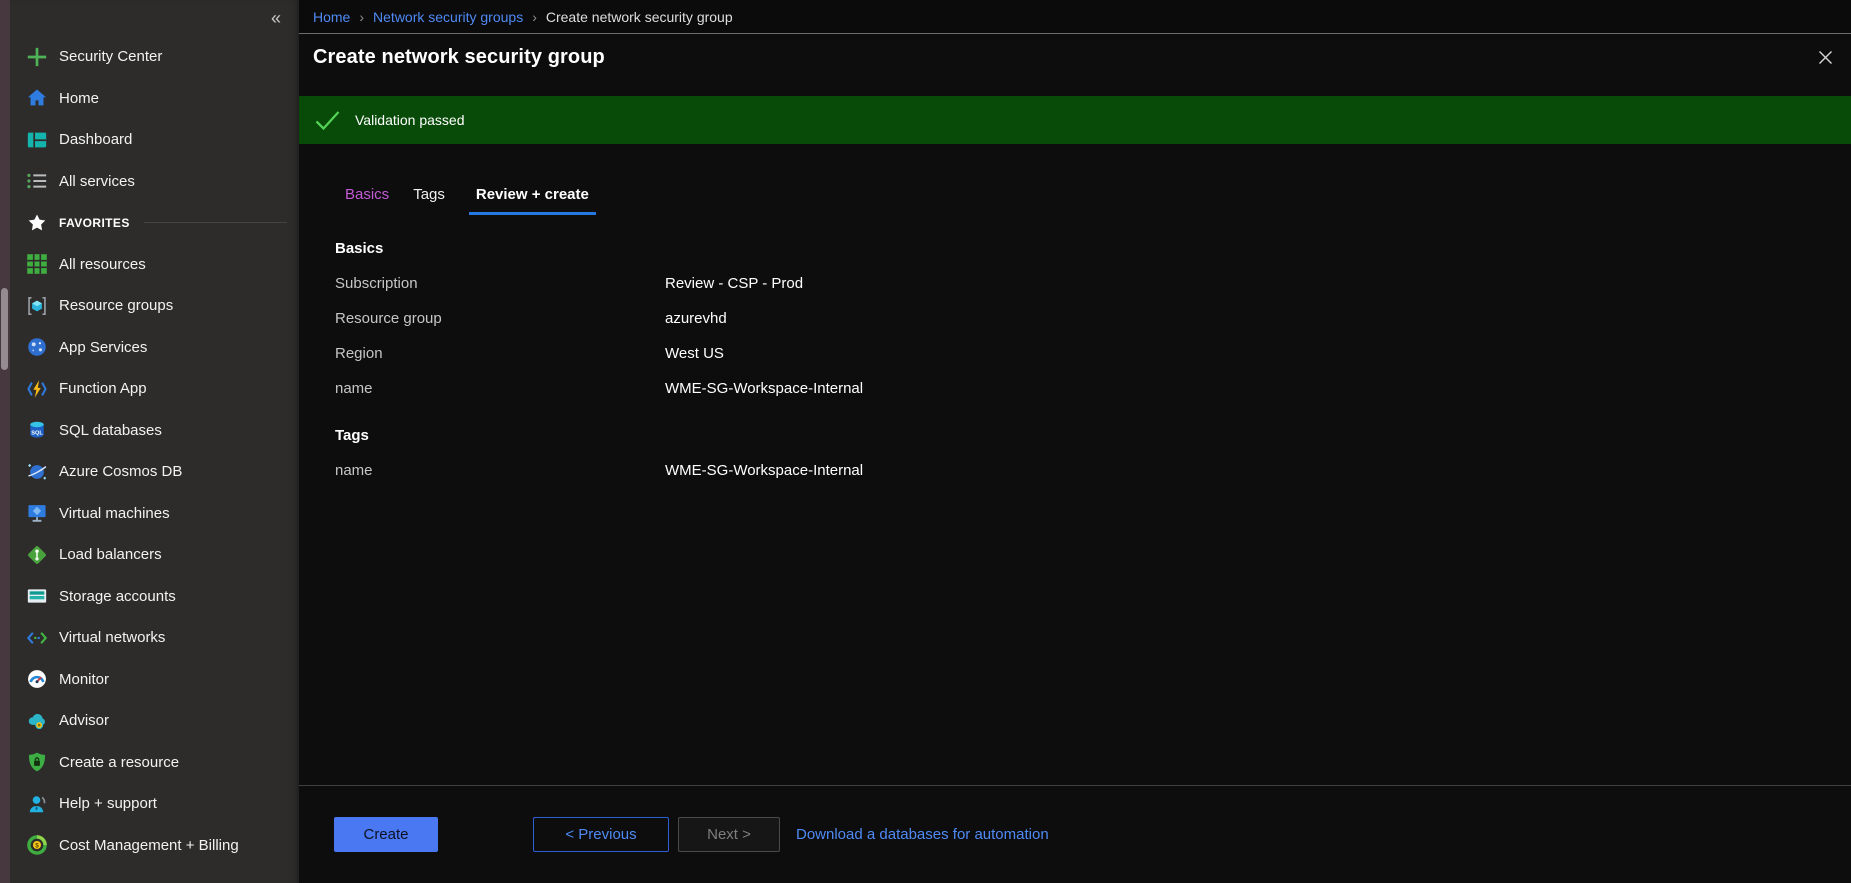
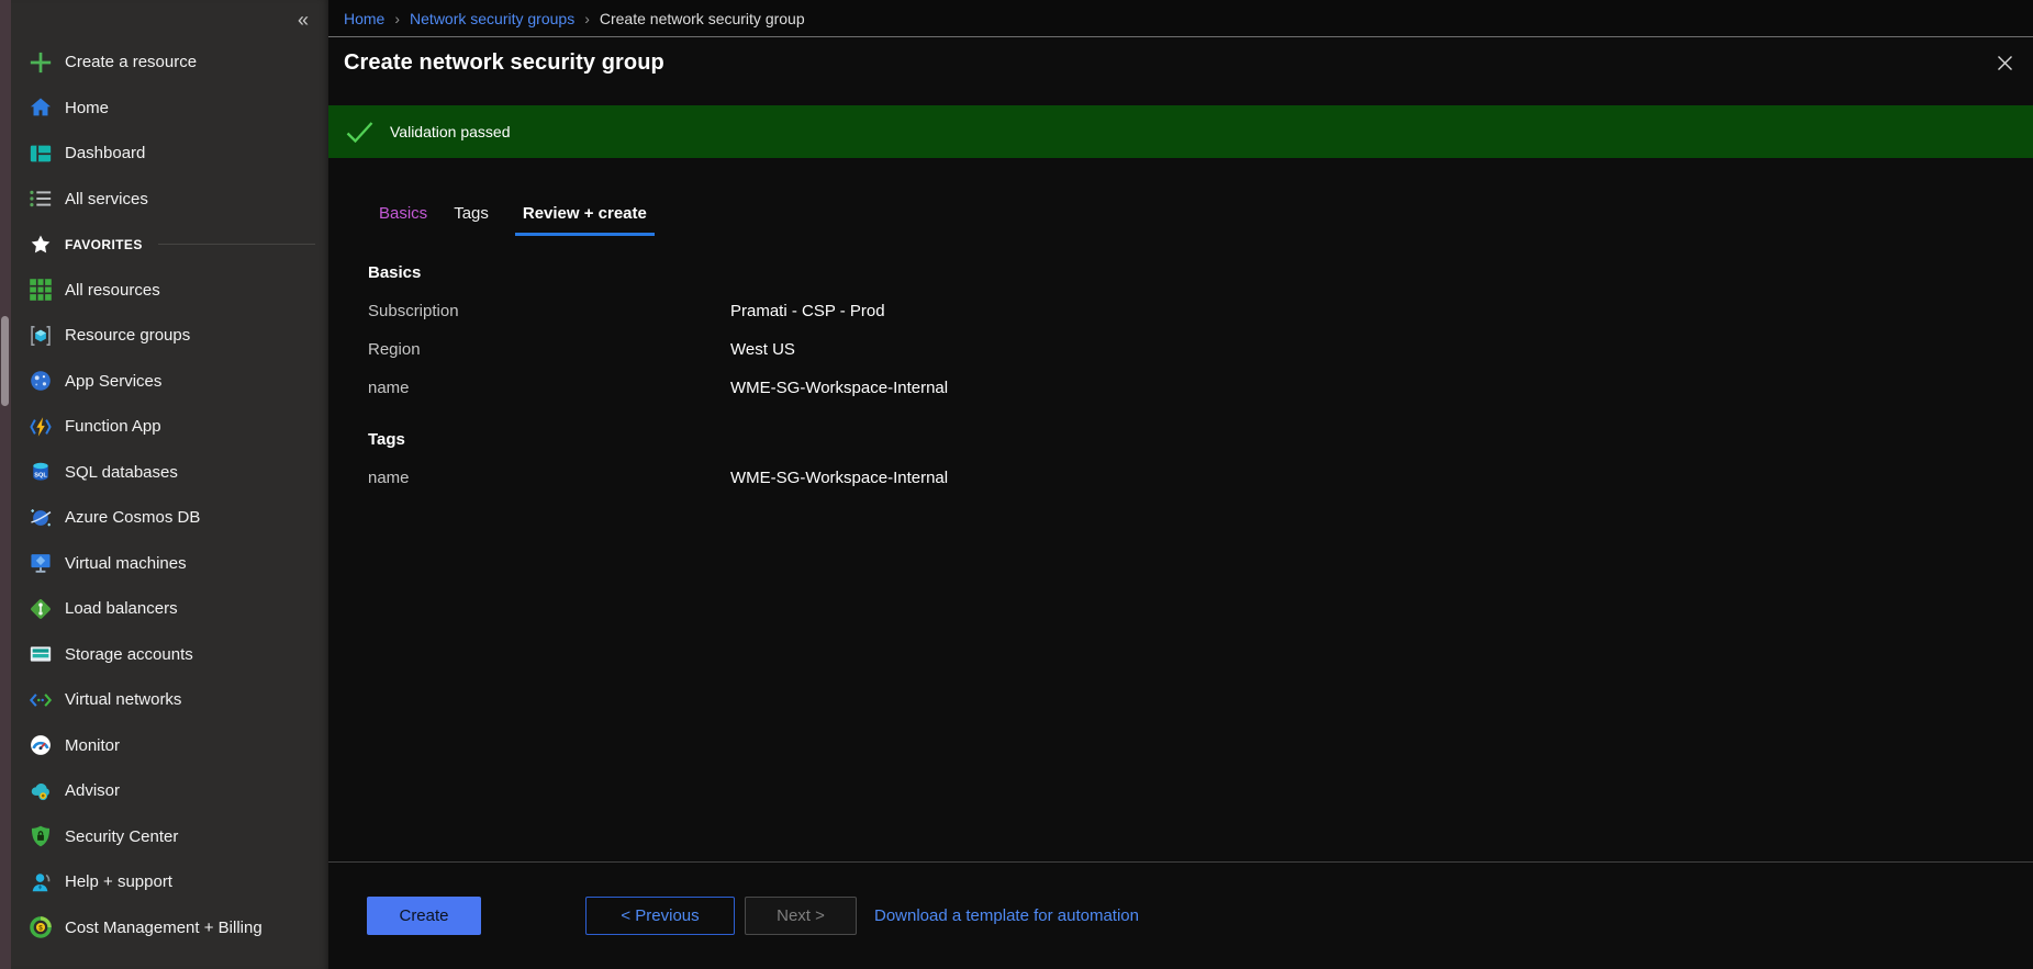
  «
- Security Center
+ Create a resource
  Home
  Dashboard
  All services
  FAVORITES
  All resources
  Resource groups
  App Services
  Function App
  SQL databases
  Azure Cosmos DB
  Virtual machines
  Load balancers
  Storage accounts
  Virtual networks
  Monitor
  Advisor
- Create a resource
+ Security Center
  Help + support
  Cost Management + Billing
  Home
  ›
  Network security groups
  ›
  Create network security group
  Create network security group
  Validation passed
  Basics
  Tags
  Review + create
  Basics
  Subscription
- Review - CSP - Prod
+ Pramati - CSP - Prod
- Resource group
- azurevhd
  Region
  West US
  name
  WME-SG-Workspace-Internal
  Tags
  name
  WME-SG-Workspace-Internal
  Create
  < Previous
  Next >
- Download a databases for automation
+ Download a template for automation
